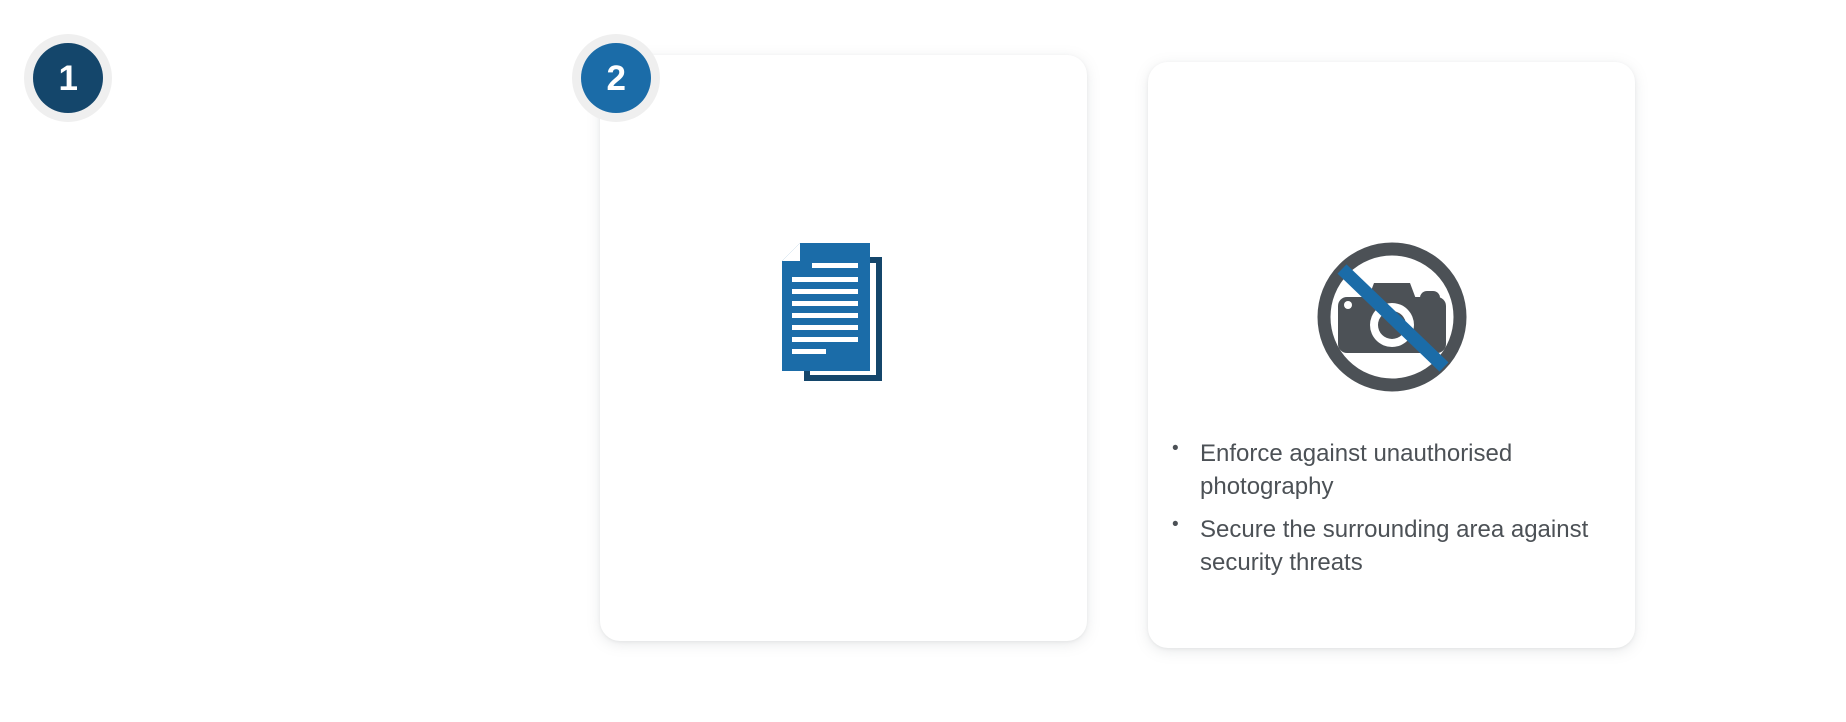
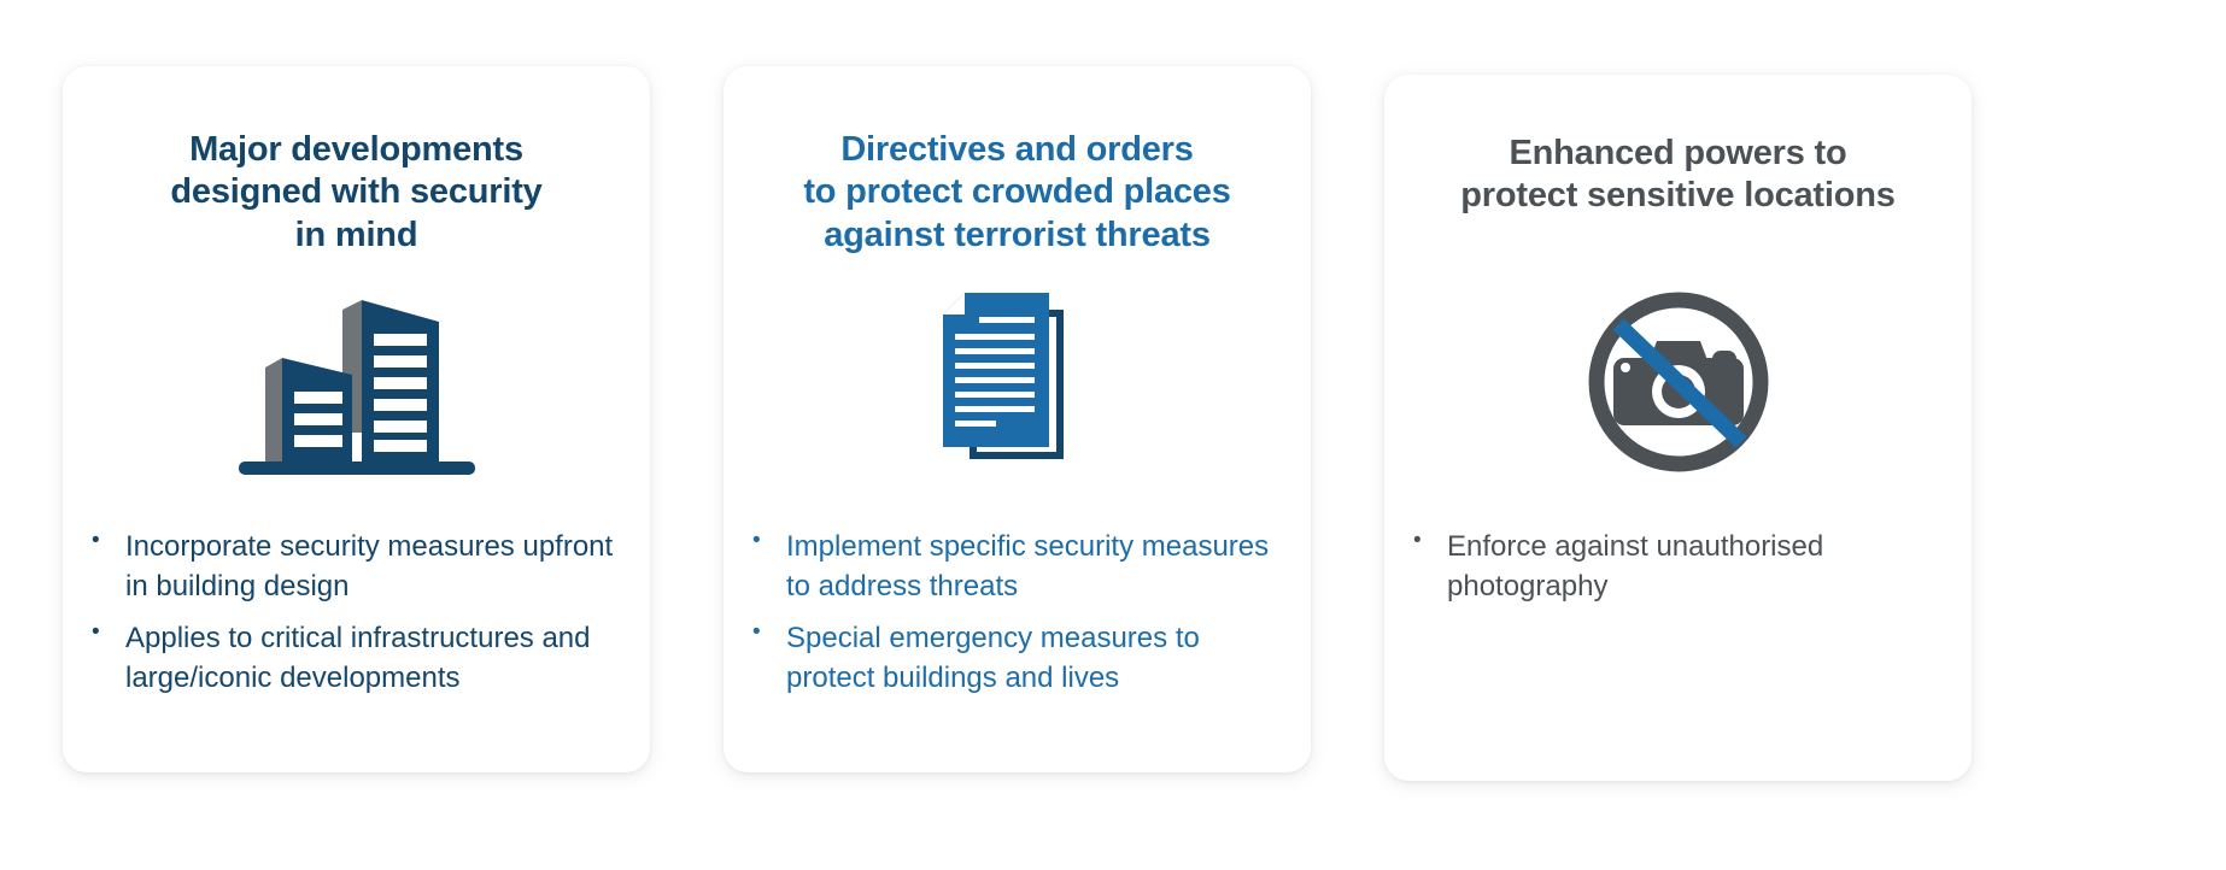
+ Major developments
+ designed with security
+ in mind
+ Incorporate security measures upfront in building design
+ Applies to critical infrastructures and large/iconic developments
+ Directives and orders
+ to protect crowded places
+ against terrorist threats
+ Implement specific security measures to address threats
+ Special emergency measures to protect buildings and lives
+ Enhanced powers to
+ protect sensitive locations
  Enforce against unauthorised photography
- Secure the surrounding area against security threats
- 1
- 2
